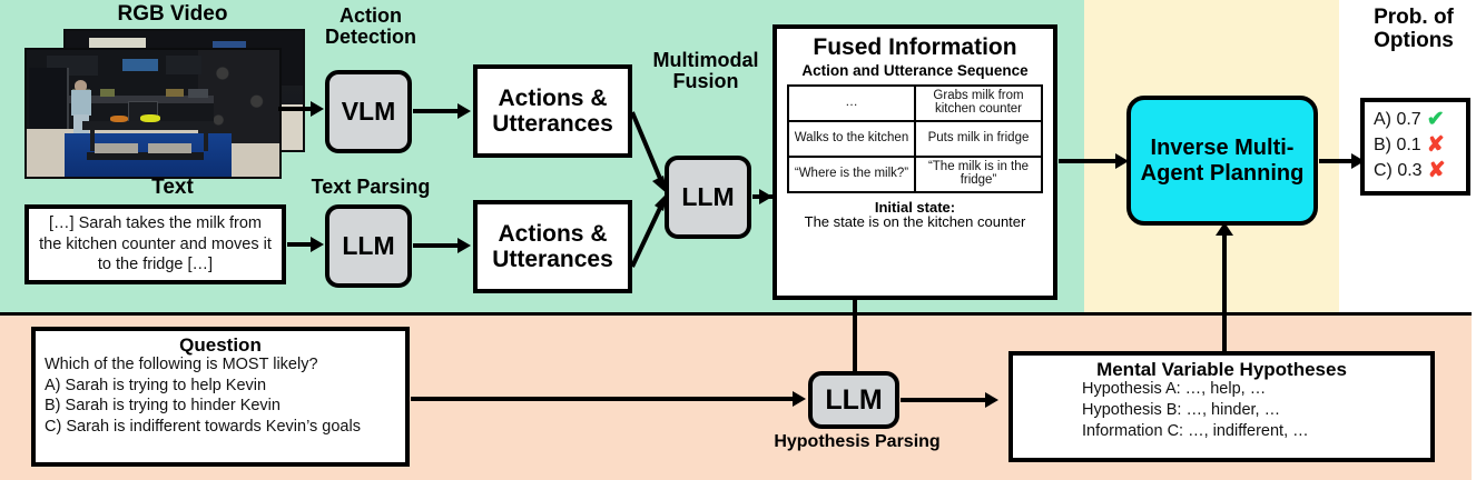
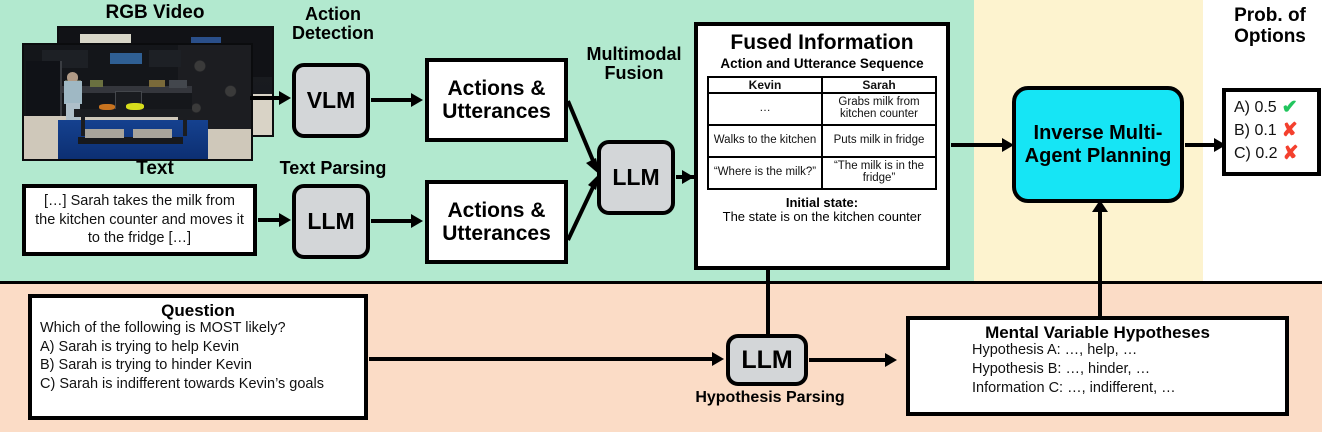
  RGB Video
  Action Detection
  VLM
  Actions & Utterances
  Text
  […] Sarah takes the milk from the kitchen counter and moves it to the fridge […]
  Text Parsing
  LLM
  Actions & Utterances
  Multimodal Fusion
  LLM
  Fused Information
  Action and Utterance Sequence
+ Kevin	Sarah
  …	Grabs milk from kitchen counter
  Walks to the kitchen	Puts milk in fridge
  “Where is the milk?”	“The milk is in the fridge”
  Initial state:
  The state is on the kitchen counter
  Inverse Multi-Agent Planning
  Prob. of Options
- A) 0.7
+ A) 0.5
  ✔
  B) 0.1
  ✘
- C) 0.3
+ C) 0.2
  ✘
  Question
  Which of the following is MOST likely?
  A) Sarah is trying to help Kevin
  B) Sarah is trying to hinder Kevin
  C) Sarah is indifferent towards Kevin’s goals
  LLM
  Hypothesis Parsing
  Mental Variable Hypotheses
  Hypothesis A: …, help, …
  Hypothesis B: …, hinder, …
  Information C: …, indifferent, …
